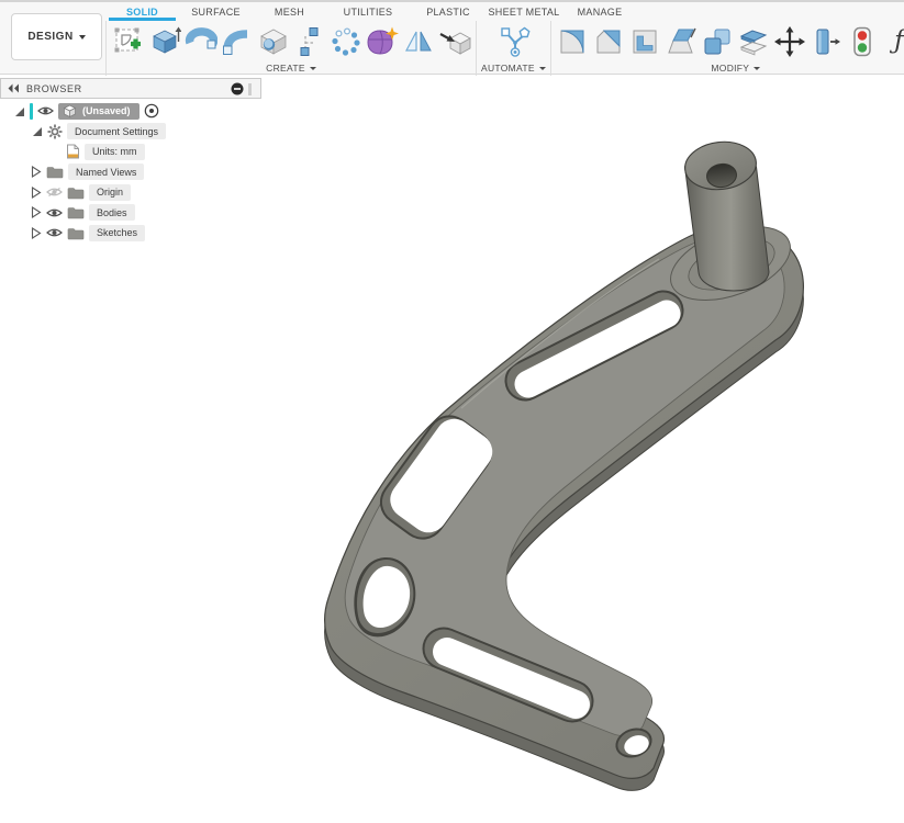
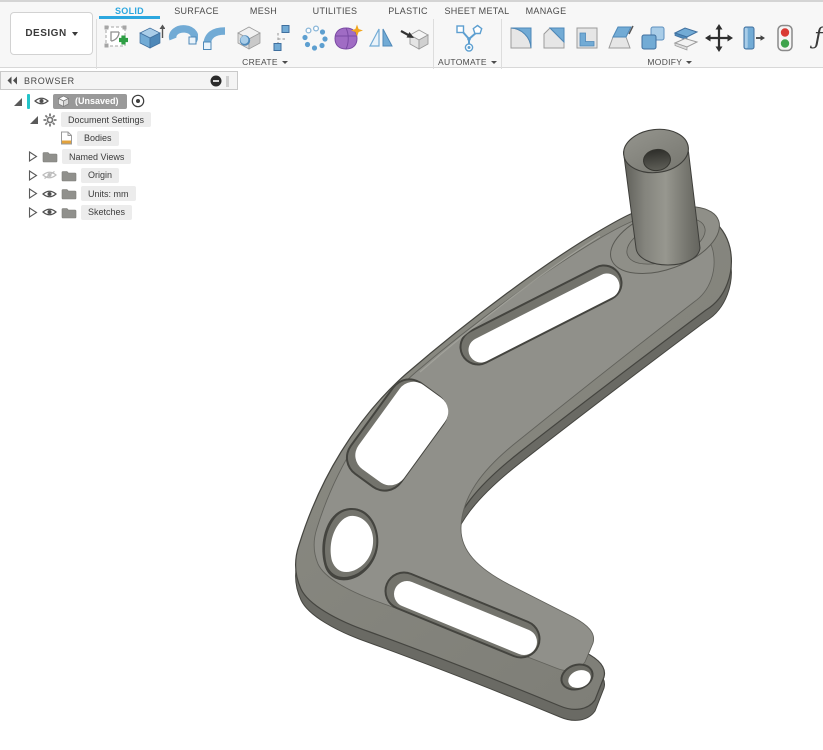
  DESIGN
  SOLID
  SURFACE
  MESH
  UTILITIES
  PLASTIC
  SHEET METAL
  MANAGE
  CREATE
  AUTOMATE
  ƒ
  MODIFY
  BROWSER
  (Unsaved)
  Document Settings
- Units: mm
+ Bodies
  Named Views
  Origin
- Bodies
+ Units: mm
  Sketches
